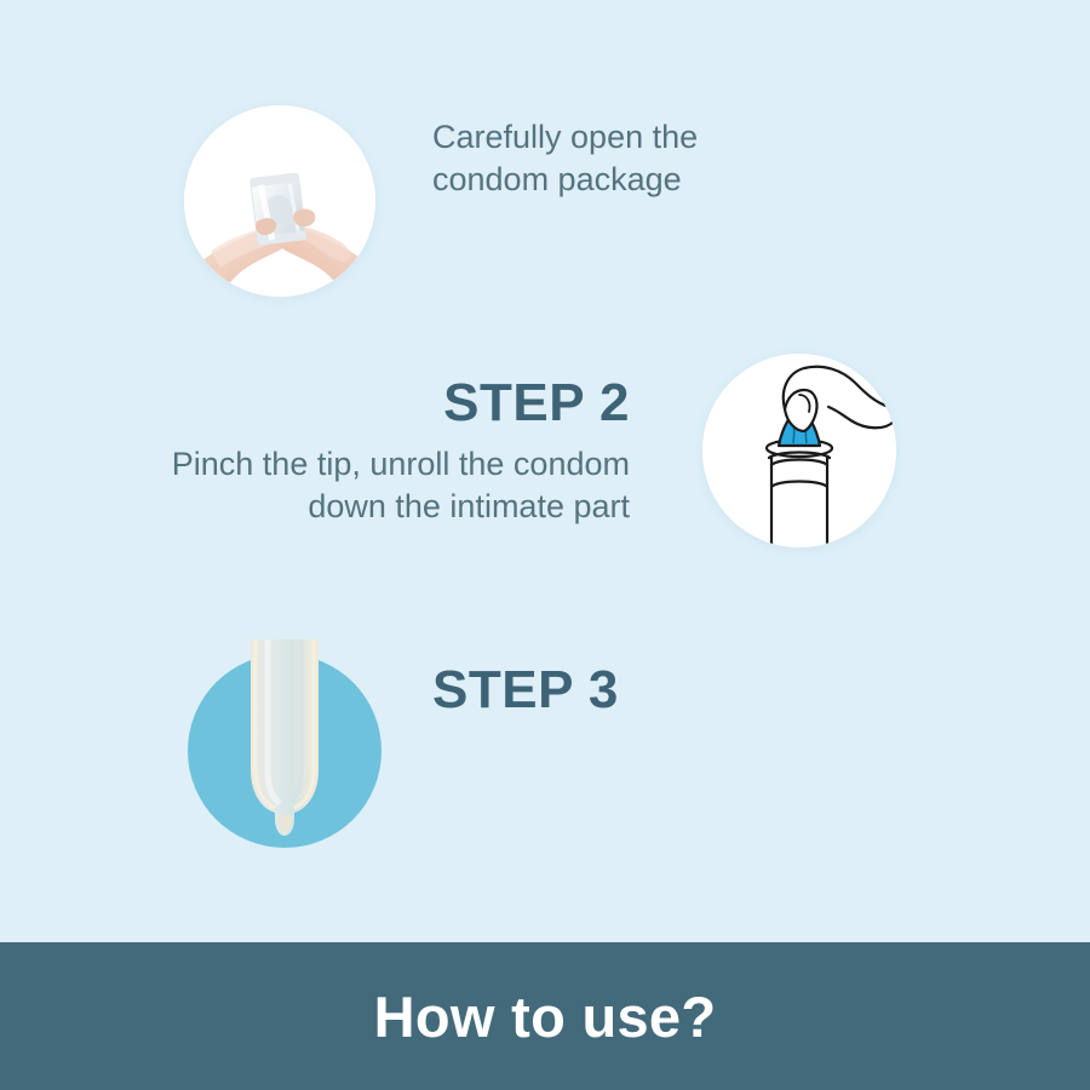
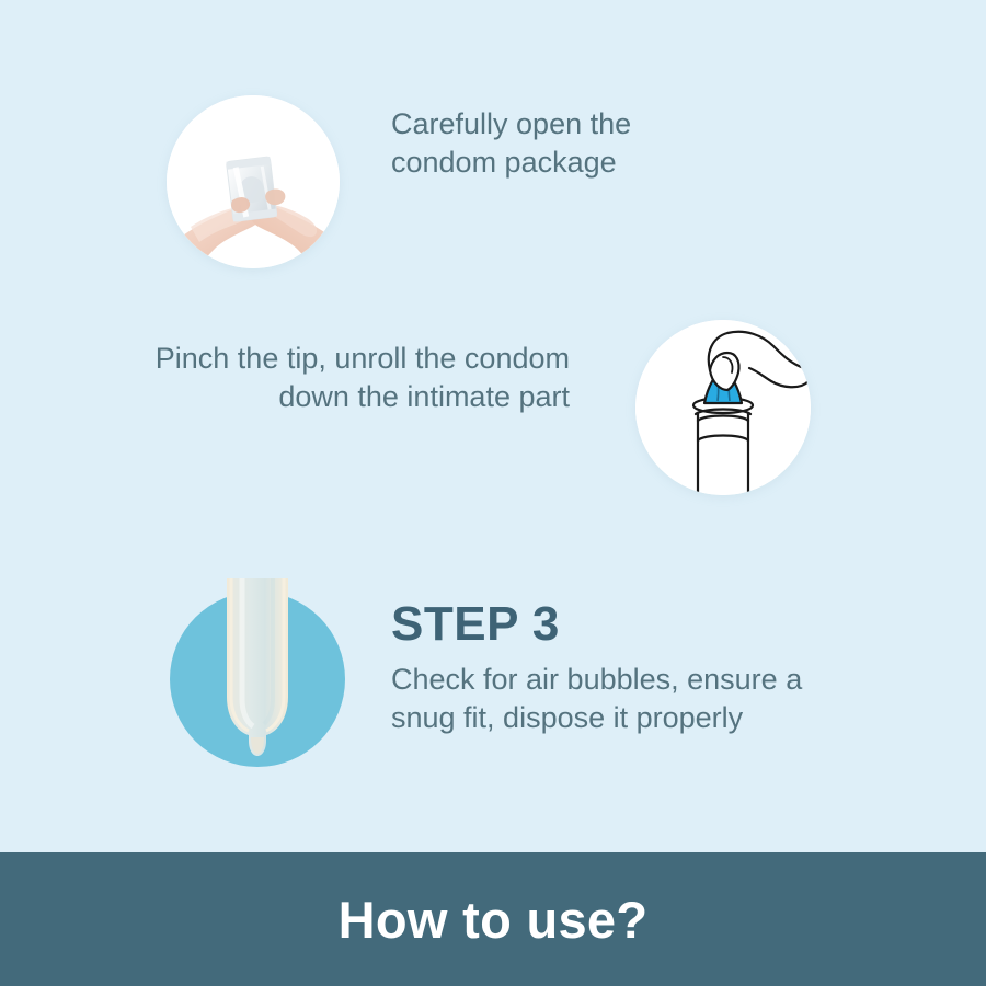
  Carefully open the
  condom package
- STEP 2
  Pinch the tip, unroll the condom
  down the intimate part
  STEP 3
+ Check for air bubbles, ensure a
+ snug fit, dispose it properly
  How to use?
